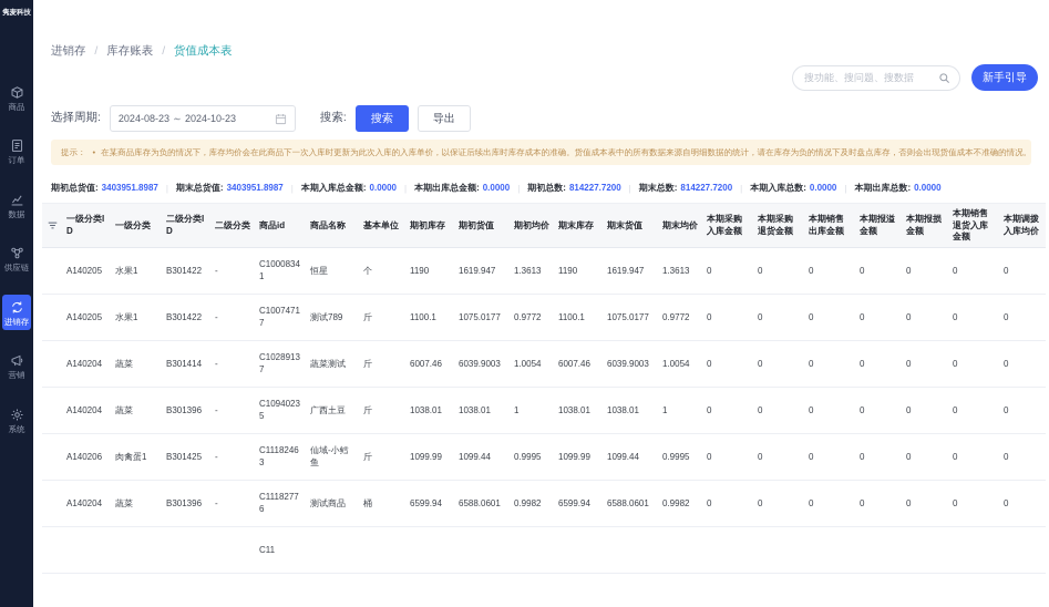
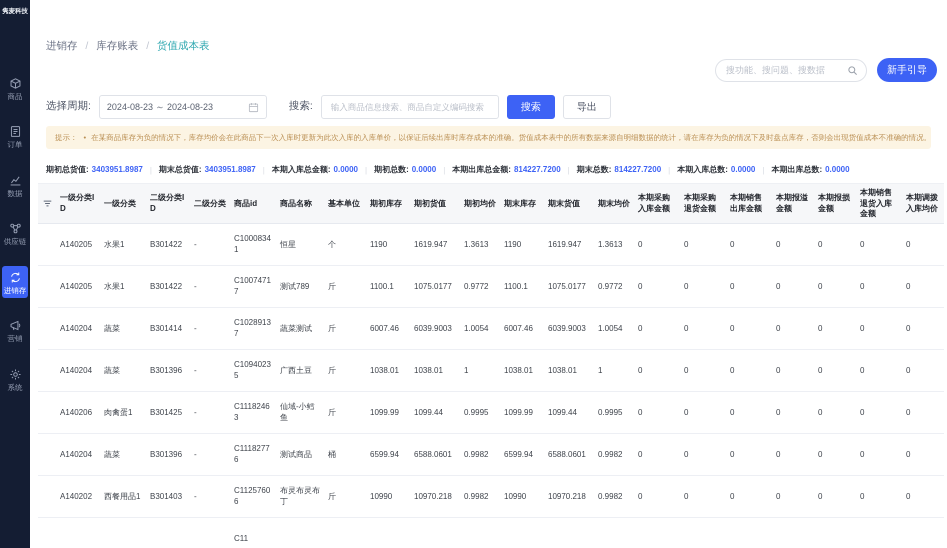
  商品
  订单
  数据
  供应链
  进销存
  营销
  系统
  进销存 / 库存账表 / 货值成本表
  搜功能、搜问题、搜数据
  新手引导
  选择周期:
- 2024-08-23 ～ 2024-10-23
+ 2024-08-23 ～ 2024-08-23
  搜索:
+ 输入商品信息搜索、商品自定义编码搜索
  搜索
  导出
  提示： • 在某商品库存为负的情况下，库存均价会在此商品下一次入库时更新为此次入库的入库单价，以保证后续出库时库存成本的准确。货值成本表中的所有数据来源自明细数据的统计，请在库存为负的情况下及时盘点库存，否则会出现货值成本不准确的情况。
  期初总货值: 3403951.8987
  期末总货值: 3403951.8987
  本期入库总金额: 0.0000
- 本期出库总金额: 0.0000
+ 期初总数: 0.0000
  |
- 期初总数: 814227.7200
+ 本期出库总金额: 814227.7200
  |
  期末总数: 814227.7200
  本期入库总数: 0.0000
  |
  本期出库总数: 0.0000
  	一级分类ID	一级分类	二级分类ID	二级分类	商品id	商品名称	基本单位	期初库存	期初货值	期初均价	期末库存	期末货值	期末均价	本期采购入库金额	本期采购退货金额	本期销售出库金额	本期报溢金额	本期报损金额	本期销售退货入库金额	本期调拨入库均价
  	A140205	水果1	B301422	-	C10008341	恒星	个	1190	1619.947	1.3613	1190	1619.947	1.3613	0	0	0	0	0	0	0
  	A140205	水果1	B301422	-	C10074717	测试789	斤	1100.1	1075.0177	0.9772	1100.1	1075.0177	0.9772	0	0	0	0	0	0	0
  	A140204	蔬菜	B301414	-	C10289137	蔬菜测试	斤	6007.46	6039.9003	1.0054	6007.46	6039.9003	1.0054	0	0	0	0	0	0	0
  	A140204	蔬菜	B301396	-	C10940235	广西土豆	斤	1038.01	1038.01	1	1038.01	1038.01	1	0	0	0	0	0	0	0
  	A140206	肉禽蛋1	B301425	-	C11182463	仙域-小鳕鱼	斤	1099.99	1099.44	0.9995	1099.99	1099.44	0.9995	0	0	0	0	0	0	0
  	A140204	蔬菜	B301396	-	C11182776	测试商品	桶	6599.94	6588.0601	0.9982	6599.94	6588.0601	0.9982	0	0	0	0	0	0	0
+ 	A140202	西餐用品1	B301403	-	C11257606	布灵布灵布丁	斤	10990	10970.218	0.9982	10990	10970.218	0.9982	0	0	0	0	0	0	0
  					C11
